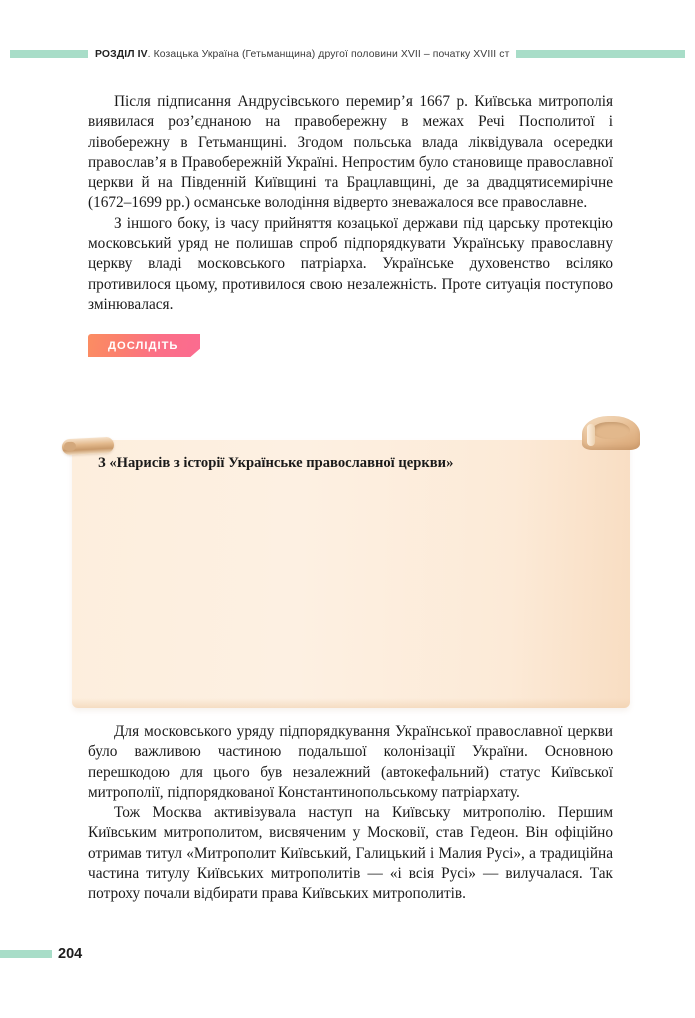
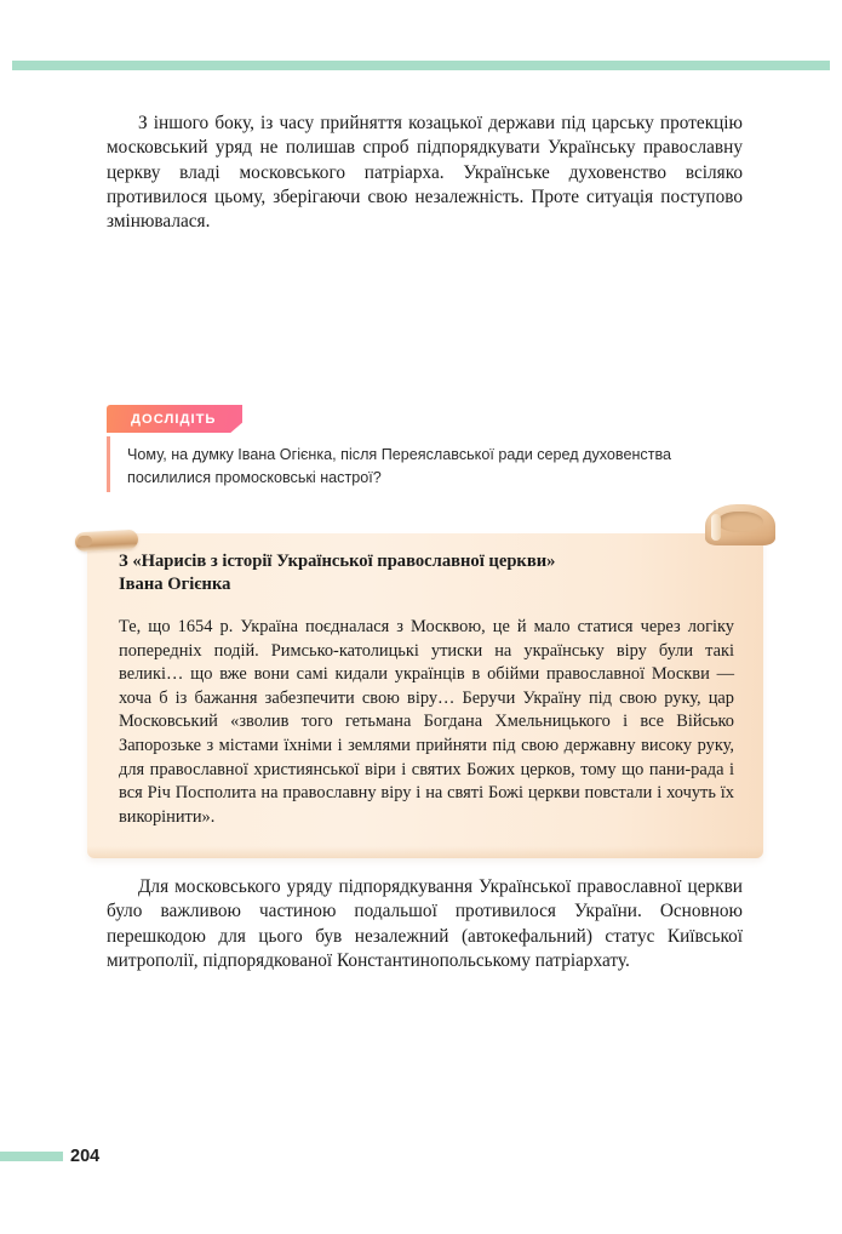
- РОЗДІЛ IV. Козацька Україна (Гетьманщина) другої половини XVII – початку XVIII ст
- Після підписання Андрусівського перемир’я 1667 р. Київська митрополія виявилася роз’єднаною на правобережну в межах Речі Посполитої і лівобережну в Гетьманщині. Згодом польська влада ліквідувала осередки православ’я в Правобережній Україні. Непростим було становище православної церкви й на Південній Київщині та Брацлавщині, де за двадцятисемирічне (1672–1699 рр.) османське володіння відверто зневажалося все православне.
- З іншого боку, із часу прийняття козацької держави під царську протекцію московський уряд не полишав спроб підпорядкувати Українську православну церкву владі московського патріарха. Українське духовенство всіляко противилося цьому, противилося свою незалежність. Проте ситуація поступово змінювалася.
+ З іншого боку, із часу прийняття козацької держави під царську протекцію московський уряд не полишав спроб підпорядкувати Українську православну церкву владі московського патріарха. Українське духовенство всіляко противилося цьому, зберігаючи свою незалежність. Проте ситуація поступово змінювалася.
  ДОСЛІДІТЬ
+ Чому, на думку Івана Огієнка, після Переяславської ради серед духовенства посилилися промосковські настрої?
- З «Нарисів з історії Українське православної церкви»
+ З «Нарисів з історії Української православної церкви»
+ Івана Огієнка
+ Те, що 1654 р. Україна поєдналася з Москвою, це й мало статися через логіку попередніх подій. Римсько-католицькі утиски на українську віру були такі великі… що вже вони самі кидали українців в обійми православної Москви — хоча б із бажання забезпечити свою віру… Беручи Україну під свою руку, цар Московський «зволив того гетьмана Богдана Хмельницького і все Військо Запорозьке з містами їхніми і землями прийняти під свою державну високу руку, для православної християнської віри і святих Божих церков, тому що пани-рада і вся Річ Посполита на православну віру і на святі Божі церкви повстали і хочуть їх викорінити».
- Для московського уряду підпорядкування Української православної церкви було важливою частиною подальшої колонізації України. Основною перешкодою для цього був незалежний (автокефальний) статус Київської митрополії, підпорядкованої Константинопольському патріархату.
+ Для московського уряду підпорядкування Української православної церкви було важливою частиною подальшої противилося України. Основною перешкодою для цього був незалежний (автокефальний) статус Київської митрополії, підпорядкованої Константинопольському патріархату.
- Тож Москва активізувала наступ на Київську митрополію. Першим Київським митрополитом, висвяченим у Московії, став Гедеон. Він офіційно отримав титул «Митрополит Київський, Галицький і Малия Русі», а традиційна частина титулу Київських митрополитів — «і всія Русі» — вилучалася. Так потроху почали відбирати права Київських митрополитів.
  204
